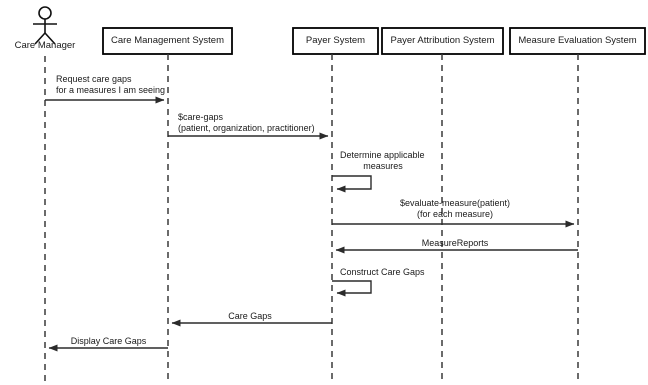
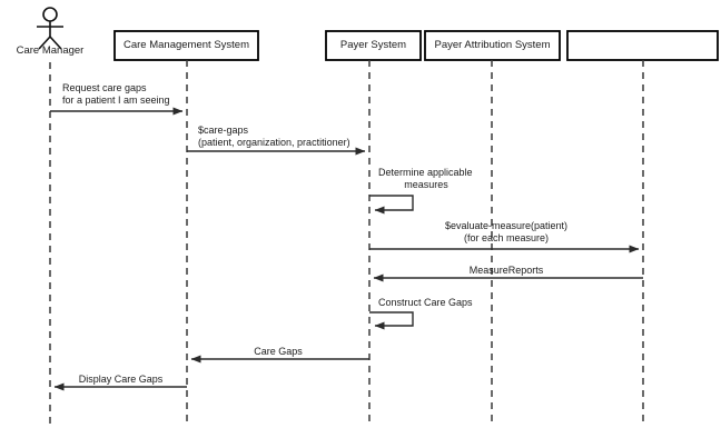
  Care Manager
  Care Management System
  Payer System
  Payer Attribution System
- Measure Evaluation System
  Request care gaps
- for a measures I am seeing
+ for a patient I am seeing
  $care-gaps
  (patient, organization, practitioner)
  Determine applicable
  measures
  $evaluate-measure(patient)
  (for each measure)
  MeasureReports
  Construct Care Gaps
  Care Gaps
  Display Care Gaps
